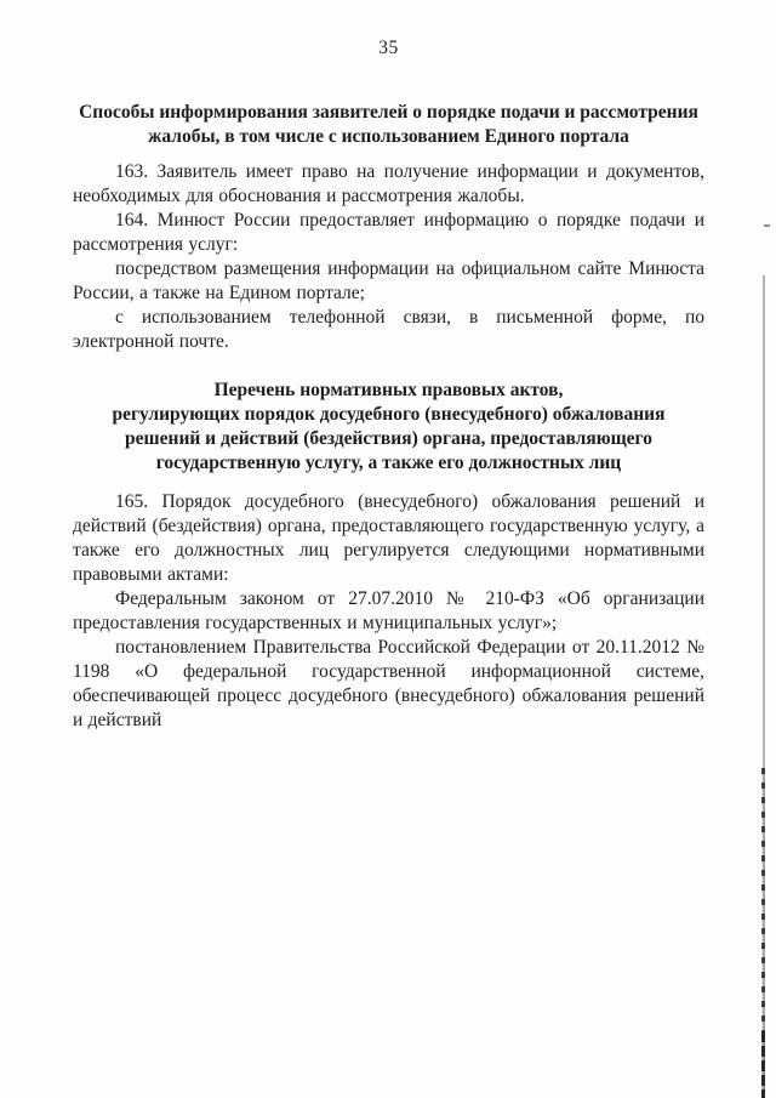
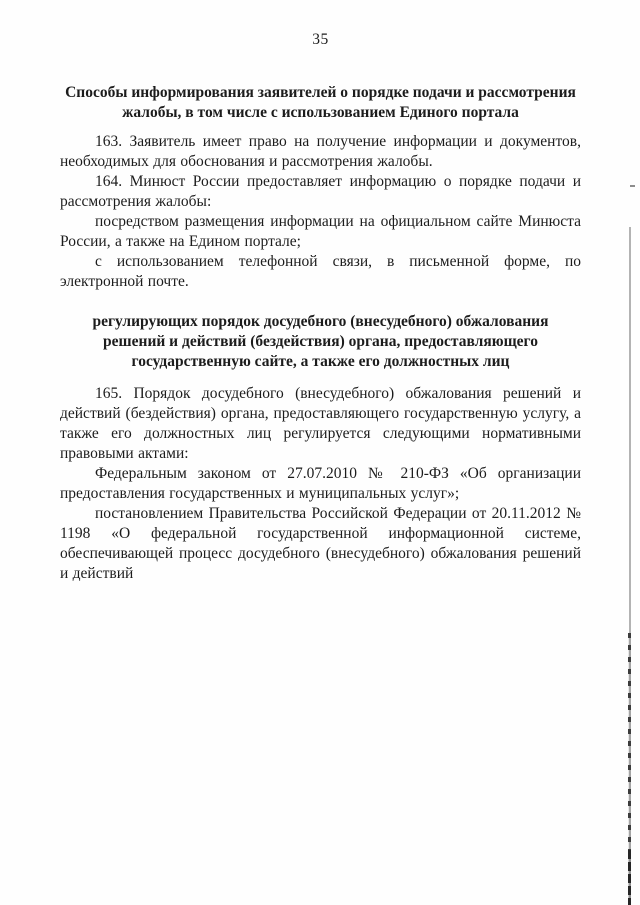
  35
  Способы информирования заявителей о порядке подачи и рассмотрения
  жалобы, в том числе с использованием Единого портала
  163. Заявитель имеет право на получение информации и документов, необходимых для обоснования и рассмотрения жалобы.
- 164. Минюст России предоставляет информацию о порядке подачи и рассмотрения услуг:
+ 164. Минюст России предоставляет информацию о порядке подачи и рассмотрения жалобы:
  посредством размещения информации на официальном сайте Минюста России, а также на Едином портале;
  с использованием телефонной связи, в письменной форме, по электронной почте.
- Перечень нормативных правовых актов,
  регулирующих порядок досудебного (внесудебного) обжалования
  решений и действий (бездействия) органа, предоставляющего
- государственную услугу, а также его должностных лиц
+ государственную сайте, а также его должностных лиц
  165. Порядок досудебного (внесудебного) обжалования решений и действий (бездействия) органа, предоставляющего государственную услугу, а также его должностных лиц регулируется следующими нормативными правовыми актами:
  Федеральным законом от 27.07.2010 № 210-ФЗ «Об организации предоставления государственных и муниципальных услуг»;
  постановлением Правительства Российской Федерации от 20.11.2012 № 1198 «О федеральной государственной информационной системе, обеспечивающей процесс досудебного (внесудебного) обжалования решений и действий
